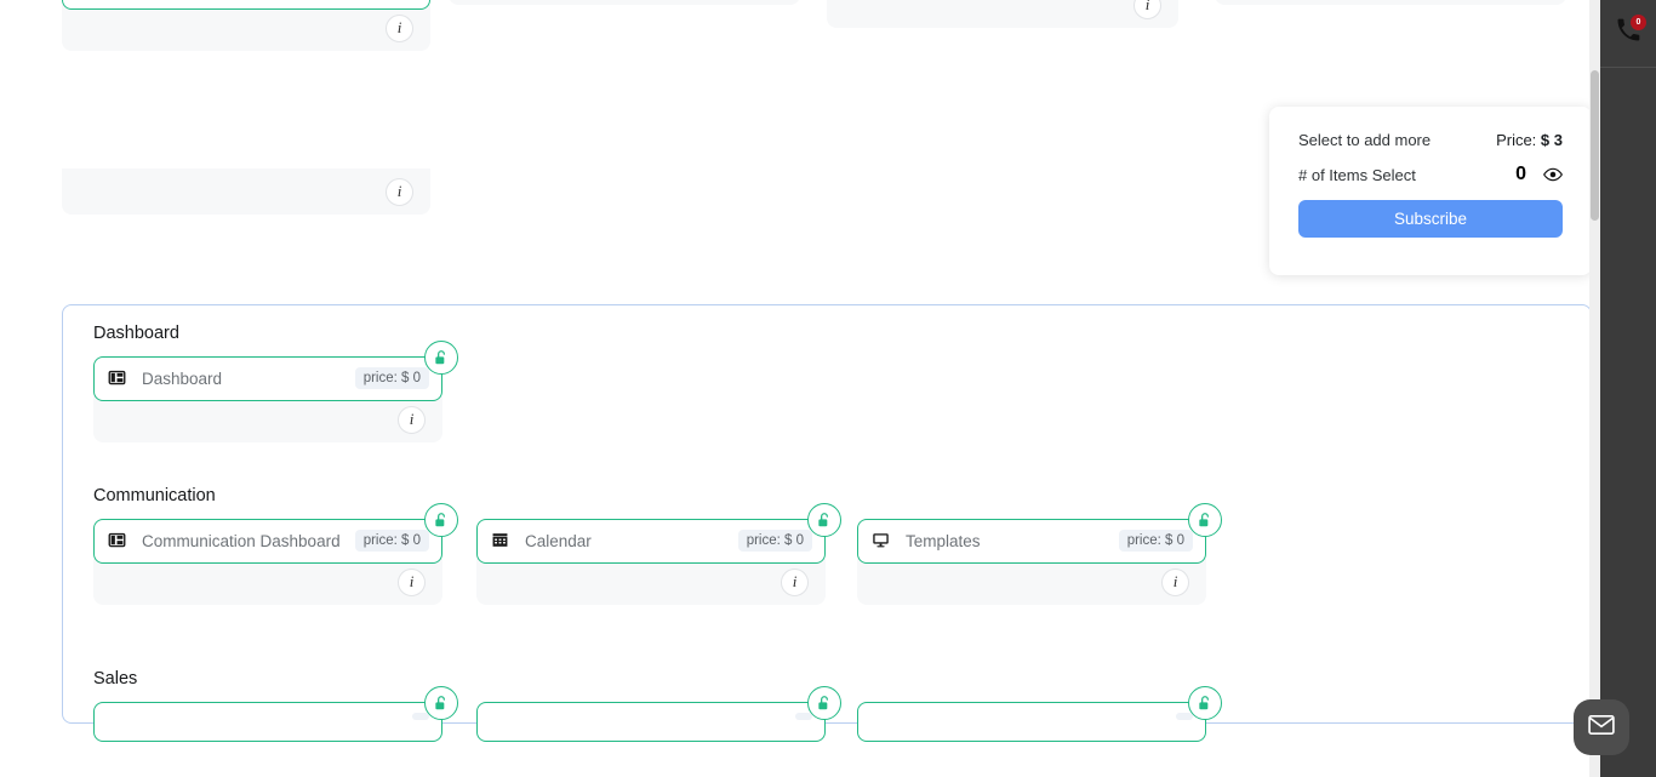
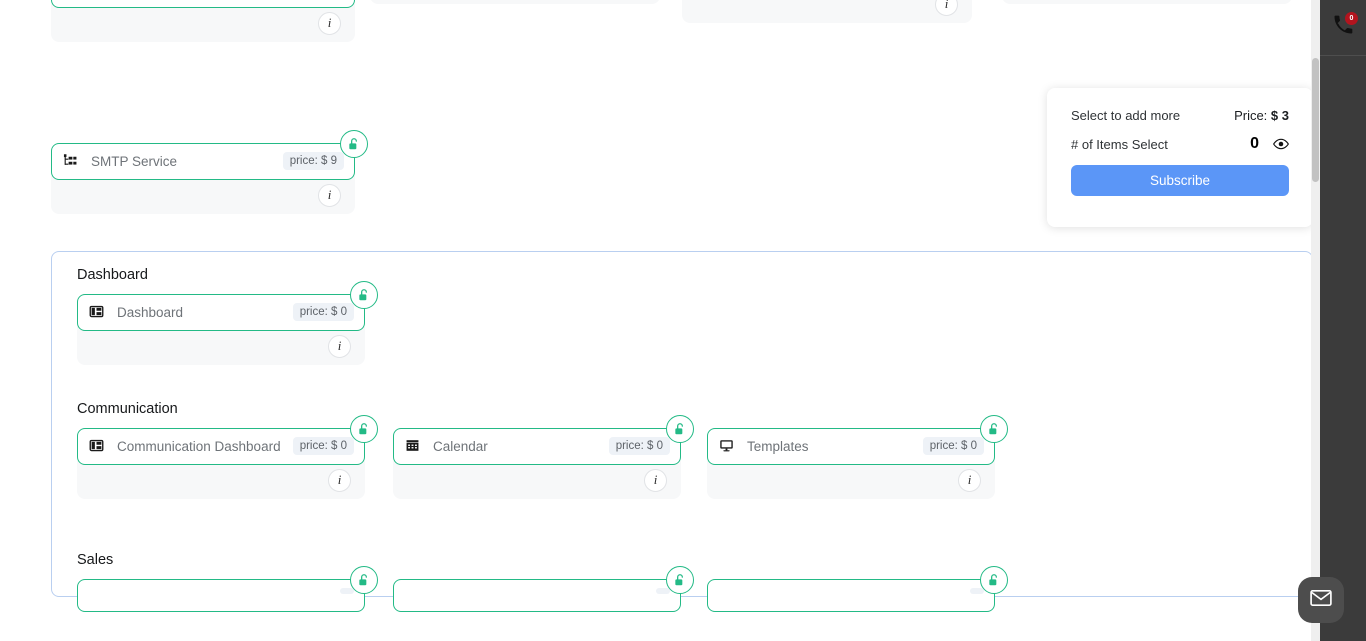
  i
  i
+ SMTP Service
+ price: $ 9
  i
  Select to add more
  Price: $ 3
  # of Items Select
  0
  Subscribe
  Dashboard
  Dashboard
  price: $ 0
  i
  Communication
  Communication Dashboard
  price: $ 0
  i
  Calendar
  price: $ 0
  i
  Templates
  price: $ 0
  i
  Sales
